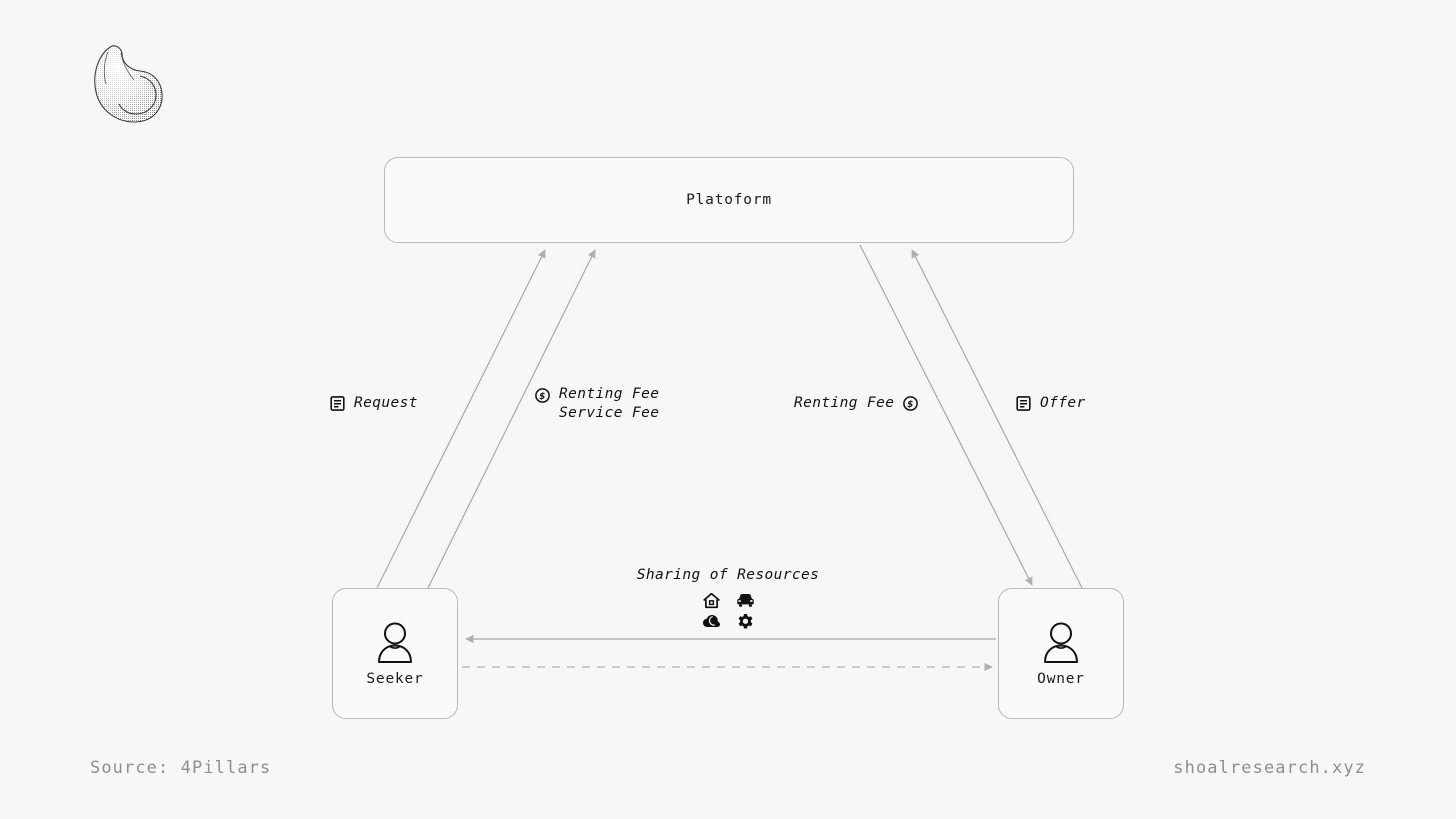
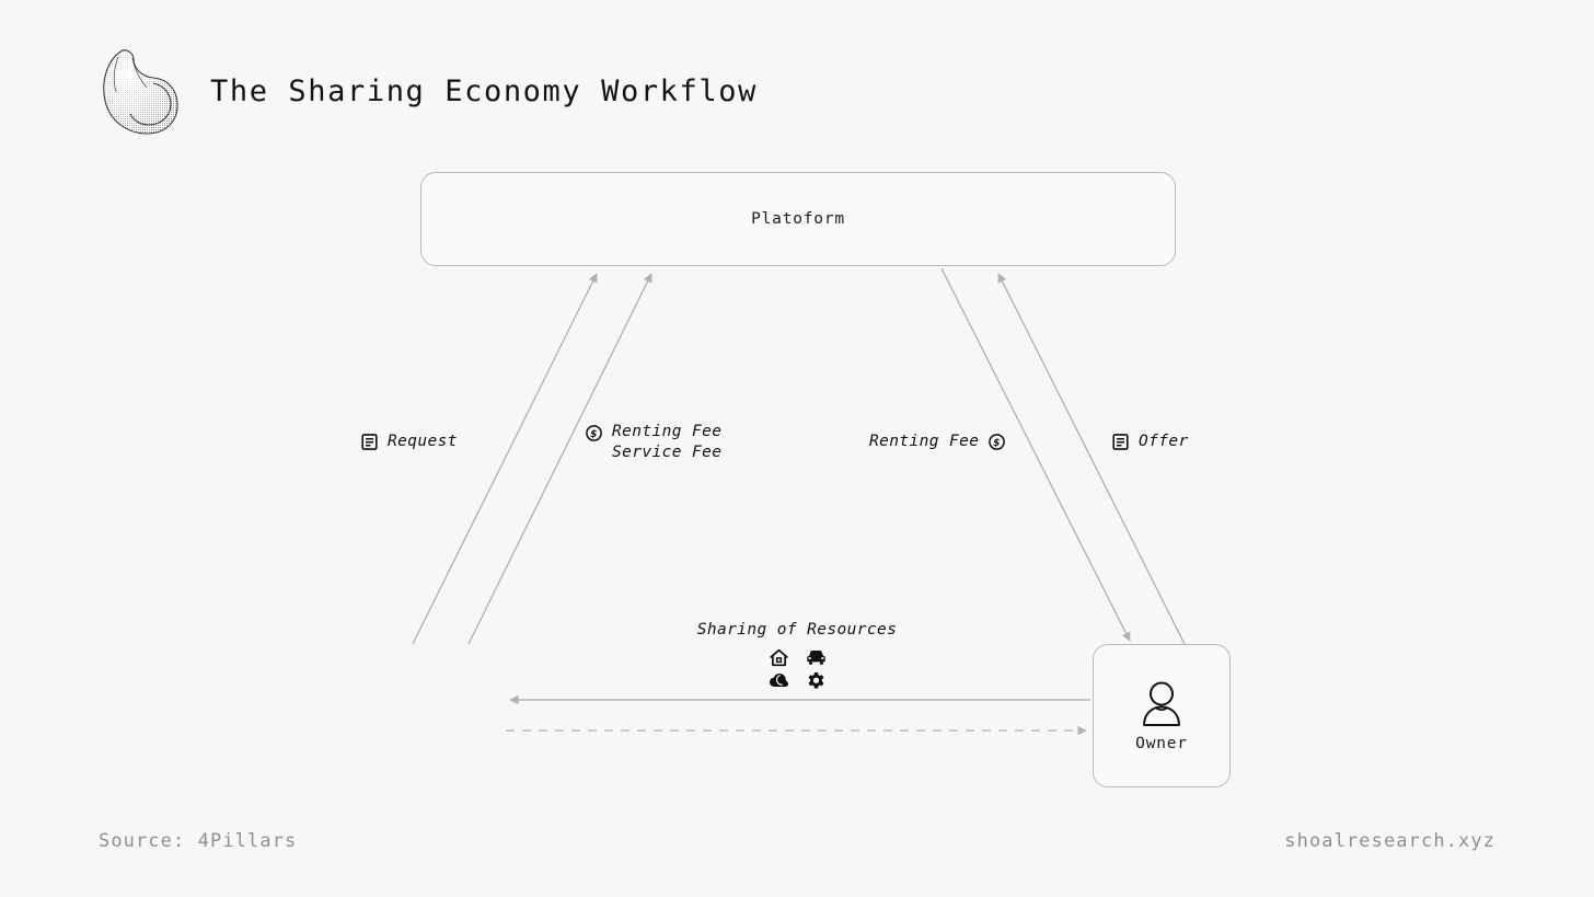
+ The Sharing Economy Workflow
  Platoform
- Seeker
  Owner
  Request
  $
  Renting Fee
  Service Fee
  Renting Fee
  $
  Offer
  Sharing of Resources
  Source: 4Pillars
  shoalresearch.xyz
